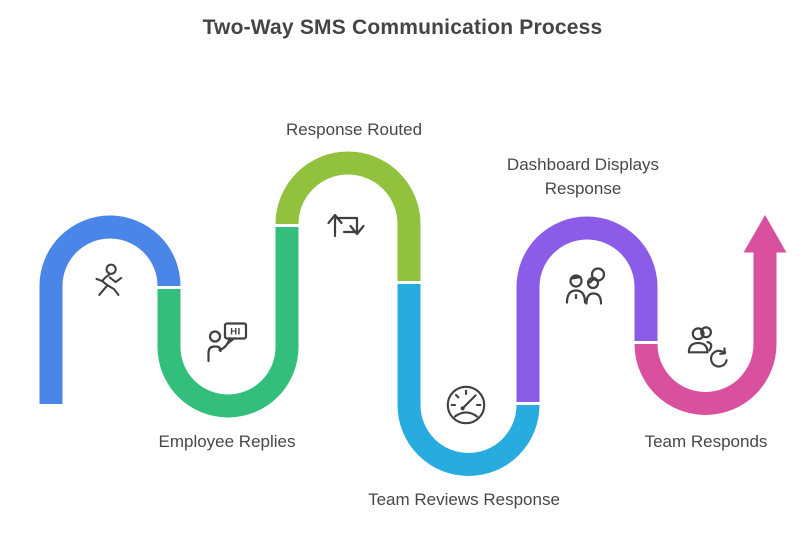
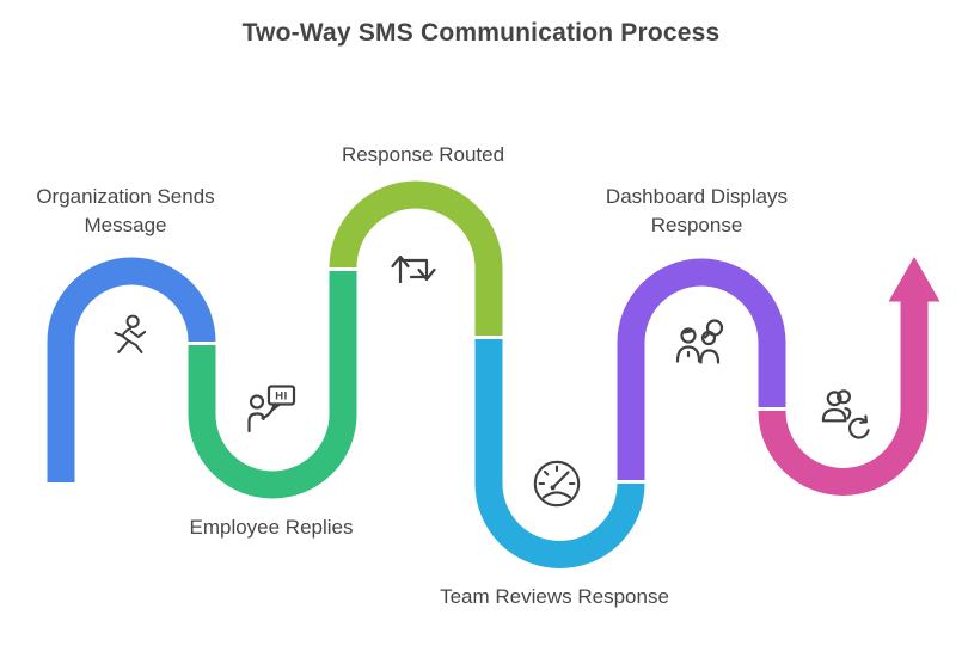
  Two-Way SMS Communication Process
+ Organization Sends Message
  Response Routed
  Dashboard Displays Response
  Employee Replies
  Team Reviews Response
- Team Responds
  HI
